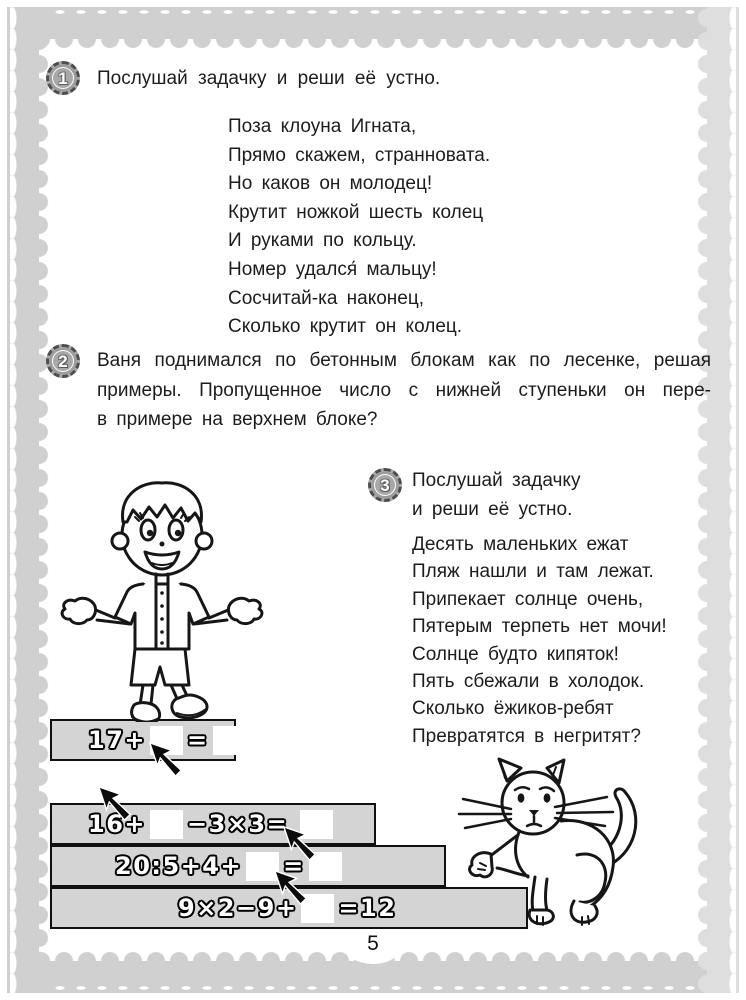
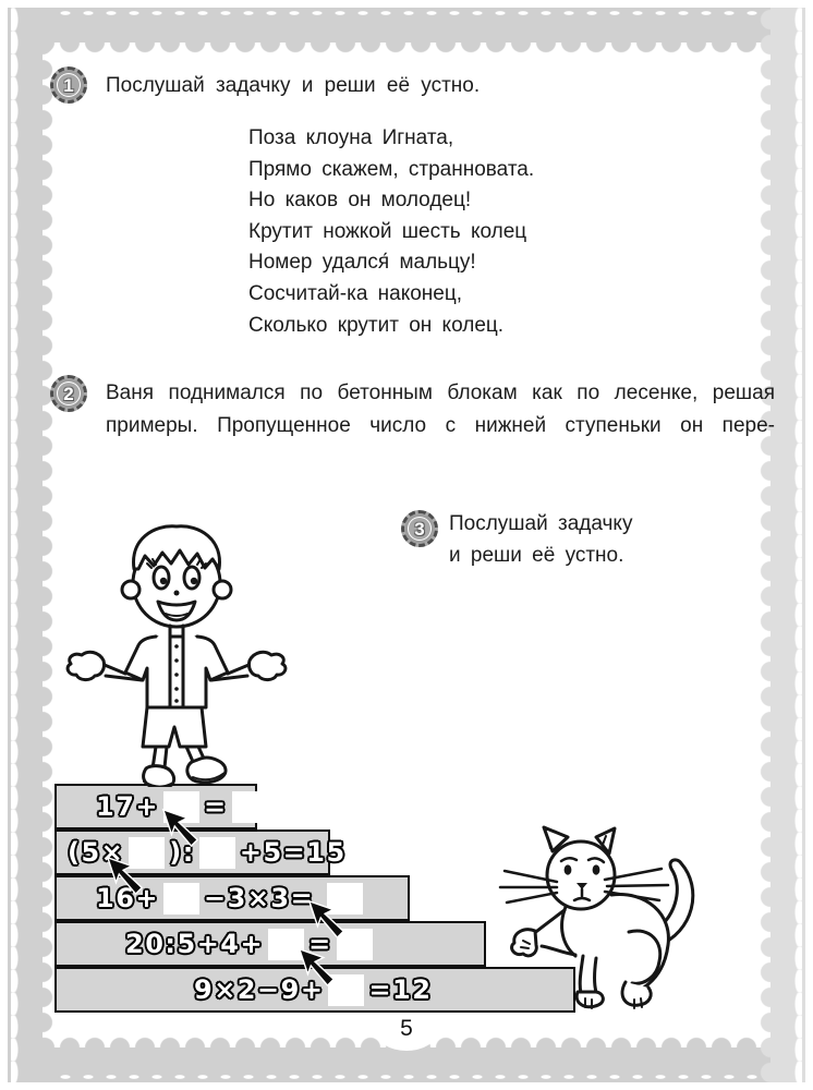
  1
  Послушай задачку и реши её устно.
  Поза клоуна Игната,
  Прямо скажем, странновата.
  Но каков он молодец!
  Крутит ножкой шесть колец
- И руками по кольцу.
  Номер удался́ мальцу!
  Сосчитай-ка наконец,
  Сколько крутит он колец.
  2
  Ваня поднимался по бетонным блокам как по лесенке, решая
  примеры. Пропущенное число с нижней ступеньки он пере-
- в примере на верхнем блоке?
  3
  Послушай задачку
  и реши её устно.
- Десять маленьких ежат
- Пляж нашли и там лежат.
- Припекает солнце очень,
- Пятерым терпеть нет мочи!
- Солнце будто кипяток!
- Пять сбежали в холодок.
- Сколько ёжиков-ребят
- Превратятся в негритят?
  17+
  =
+ (5×
+ ):
+ +5=15
  16+
  −3×3=
  20:5+4+
  =
  9×2−9+
  =12
  5
